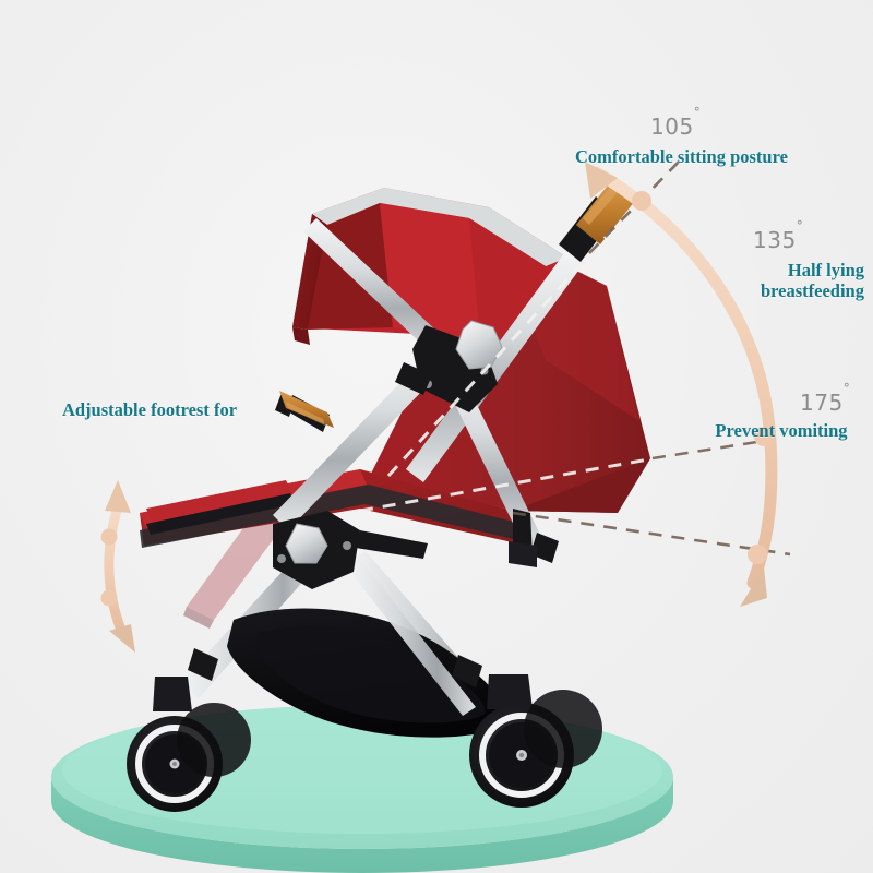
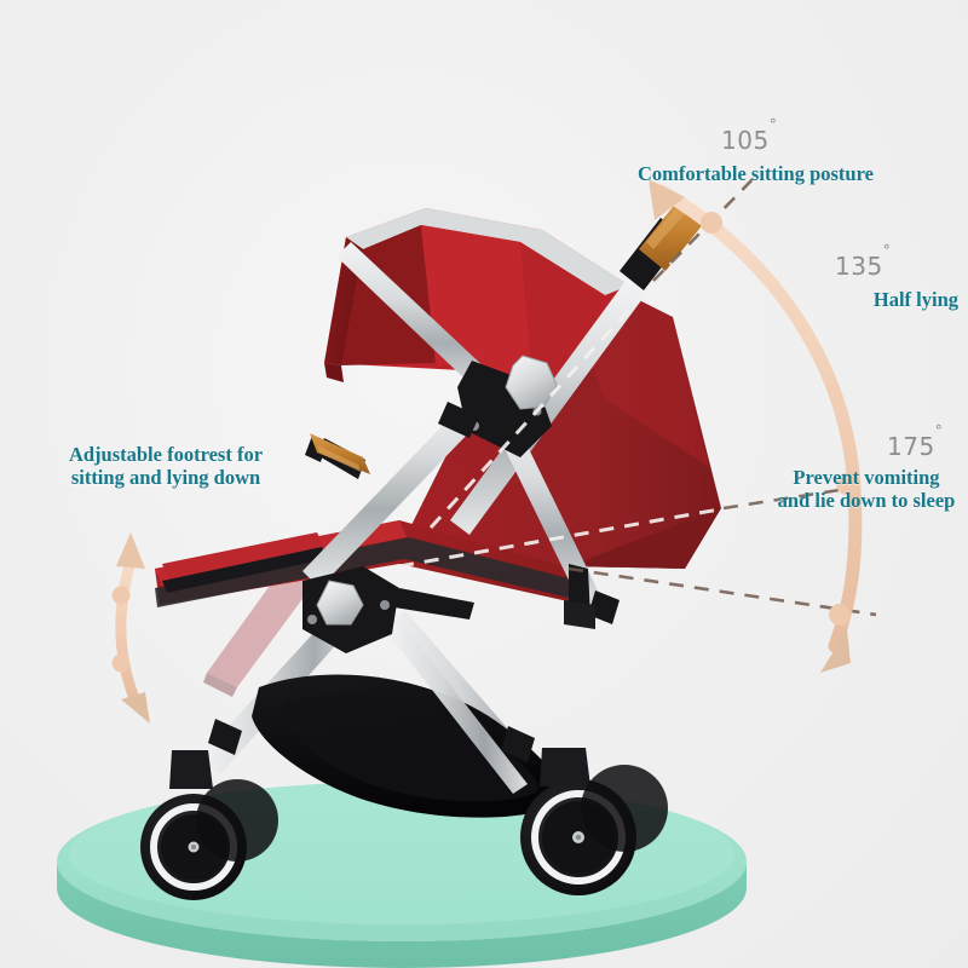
  105°
  Comfortable sitting posture
  135°
  Half lying
- breastfeeding
  175°
  Prevent vomiting
+ and lie down to sleep
  Adjustable footrest for
+ sitting and lying down
